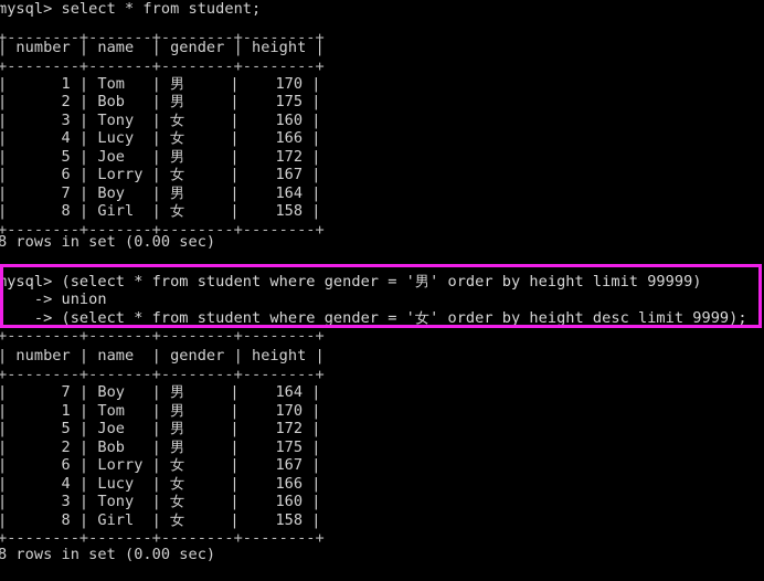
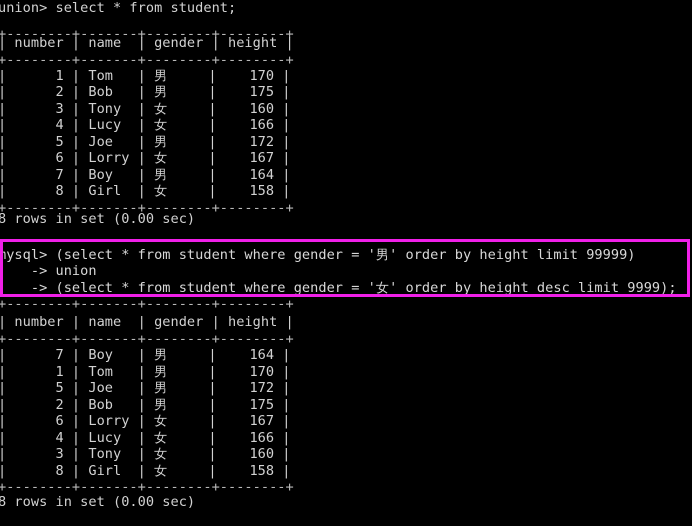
- mysql> select * from student;
+ union> select * from student;
  +--------+-------+--------+--------+
  | number | name | gender | height |
  +--------+-------+--------+--------+
  | 1 | Tom | 男 | 170 |
  | 2 | Bob | 男 | 175 |
  | 3 | Tony | 女 | 160 |
  | 4 | Lucy | 女 | 166 |
  | 5 | Joe | 男 | 172 |
  | 6 | Lorry | 女 | 167 |
  | 7 | Boy | 男 | 164 |
  | 8 | Girl | 女 | 158 |
  +--------+-------+--------+--------+
  8 rows in set (0.00 sec)
  mysql> (select * from student where gender = '男' order by height limit 99999)
  -> union
  -> (select * from student where gender = '女' order by height desc limit 9999);
  +--------+-------+--------+--------+
  | number | name | gender | height |
  +--------+-------+--------+--------+
  | 7 | Boy | 男 | 164 |
  | 1 | Tom | 男 | 170 |
  | 5 | Joe | 男 | 172 |
  | 2 | Bob | 男 | 175 |
  | 6 | Lorry | 女 | 167 |
  | 4 | Lucy | 女 | 166 |
  | 3 | Tony | 女 | 160 |
  | 8 | Girl | 女 | 158 |
  +--------+-------+--------+--------+
  8 rows in set (0.00 sec)
